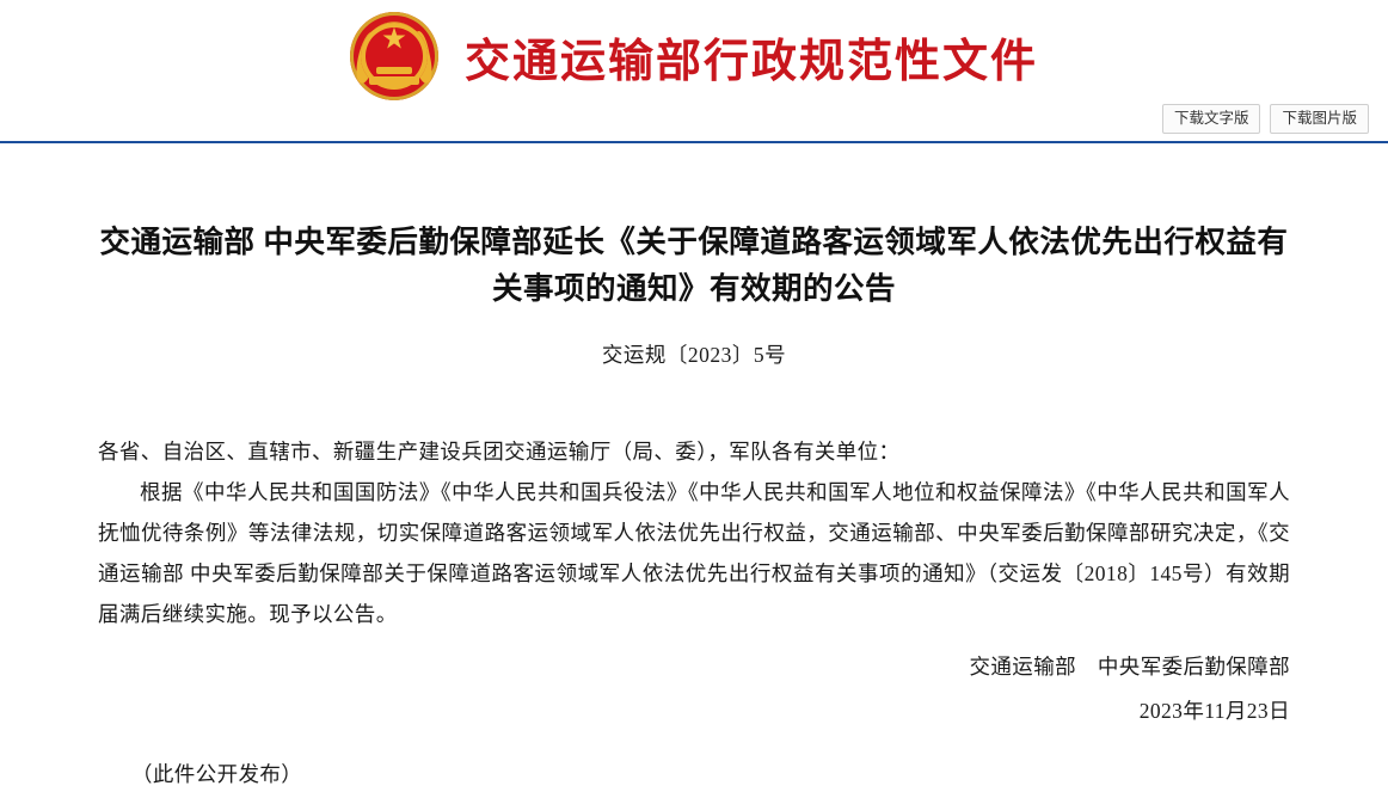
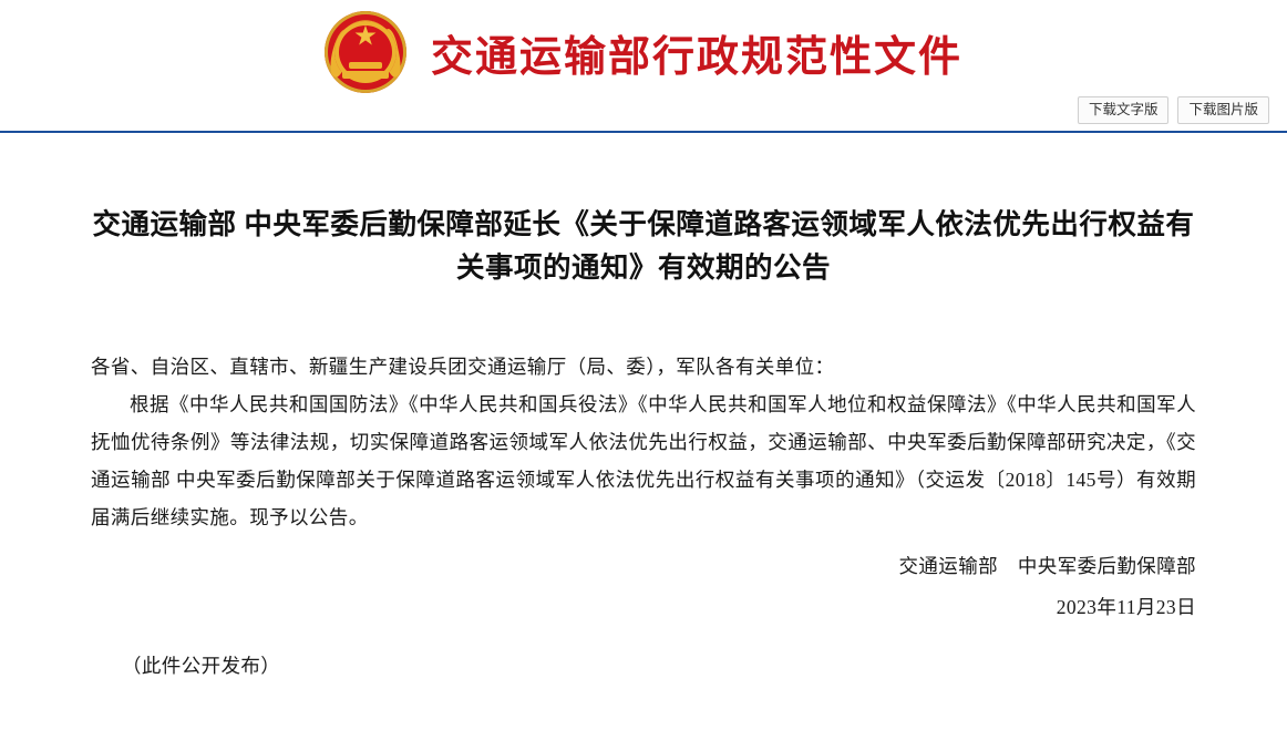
  ★
  交通运输部行政规范性文件
  下载文字版
  下载图片版
  交通运输部 中央军委后勤保障部延长《关于保障道路客运领域军人依法优先出行权益有关事项的通知》有效期的公告
- 交运规〔2023〕5号
  各省、自治区、直辖市、新疆生产建设兵团交通运输厅（局、委），军队各有关单位：
  根据《中华人民共和国国防法》《中华人民共和国兵役法》《中华人民共和国军人地位和权益保障法》《中华人民共和国军人抚恤优待条例》等法律法规，切实保障道路客运领域军人依法优先出行权益，交通运输部、中央军委后勤保障部研究决定，《交通运输部 中央军委后勤保障部关于保障道路客运领域军人依法优先出行权益有关事项的通知》（交运发〔2018〕145号）有效期届满后继续实施。现予以公告。
  交通运输部 中央军委后勤保障部
  2023年11月23日
  （此件公开发布）
